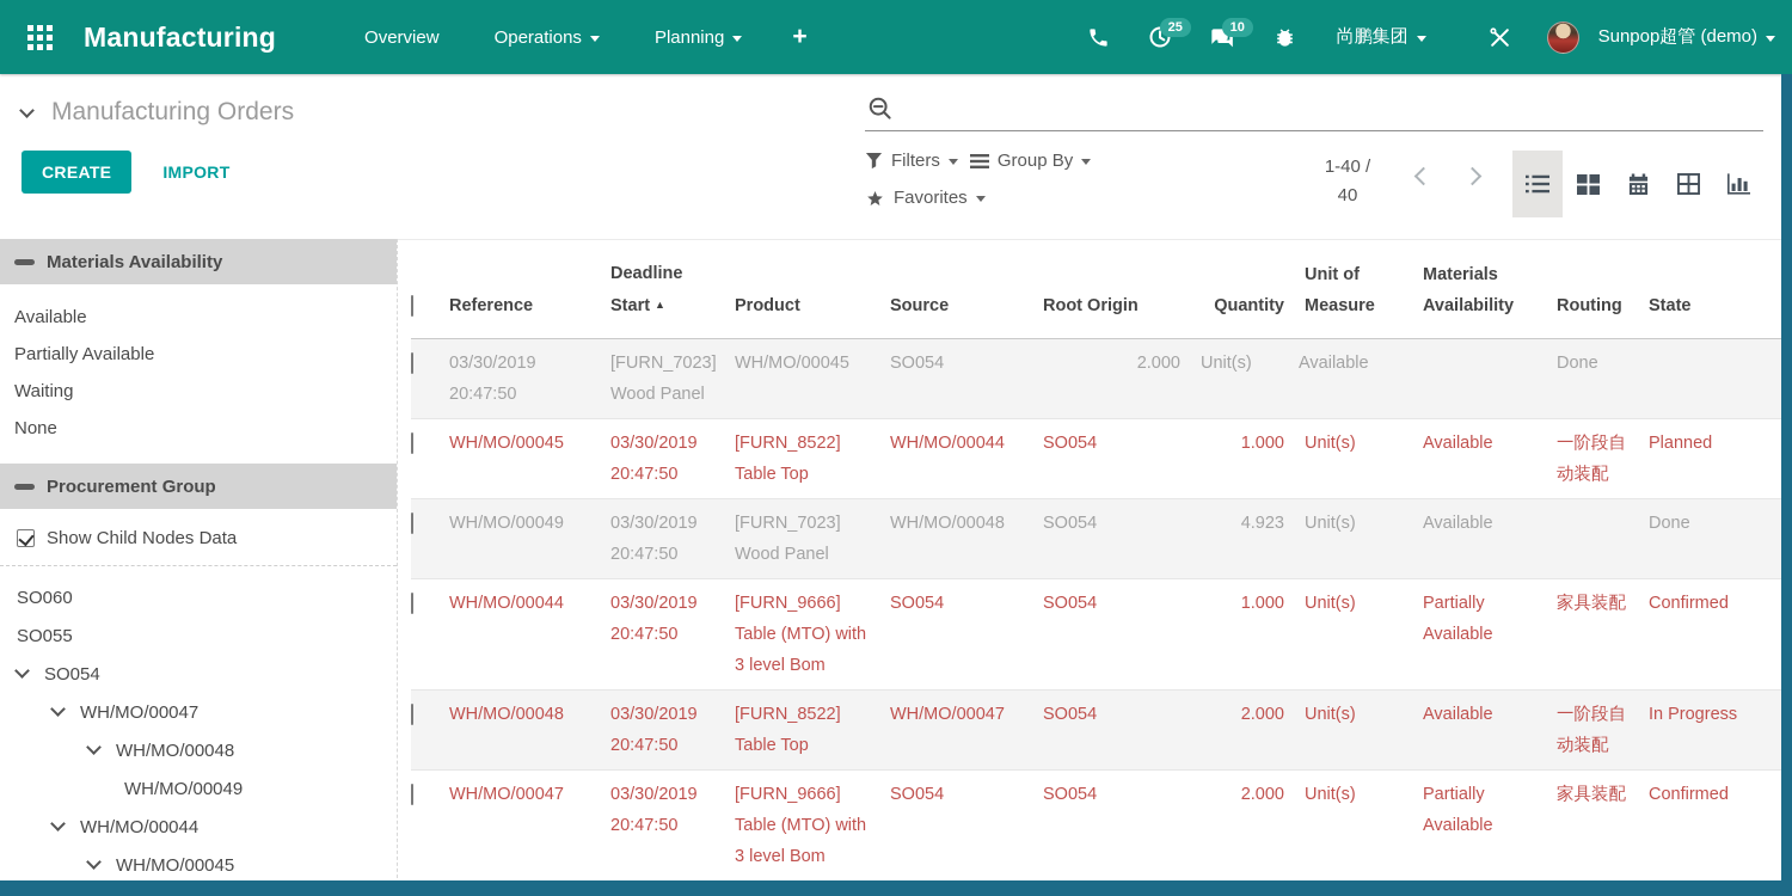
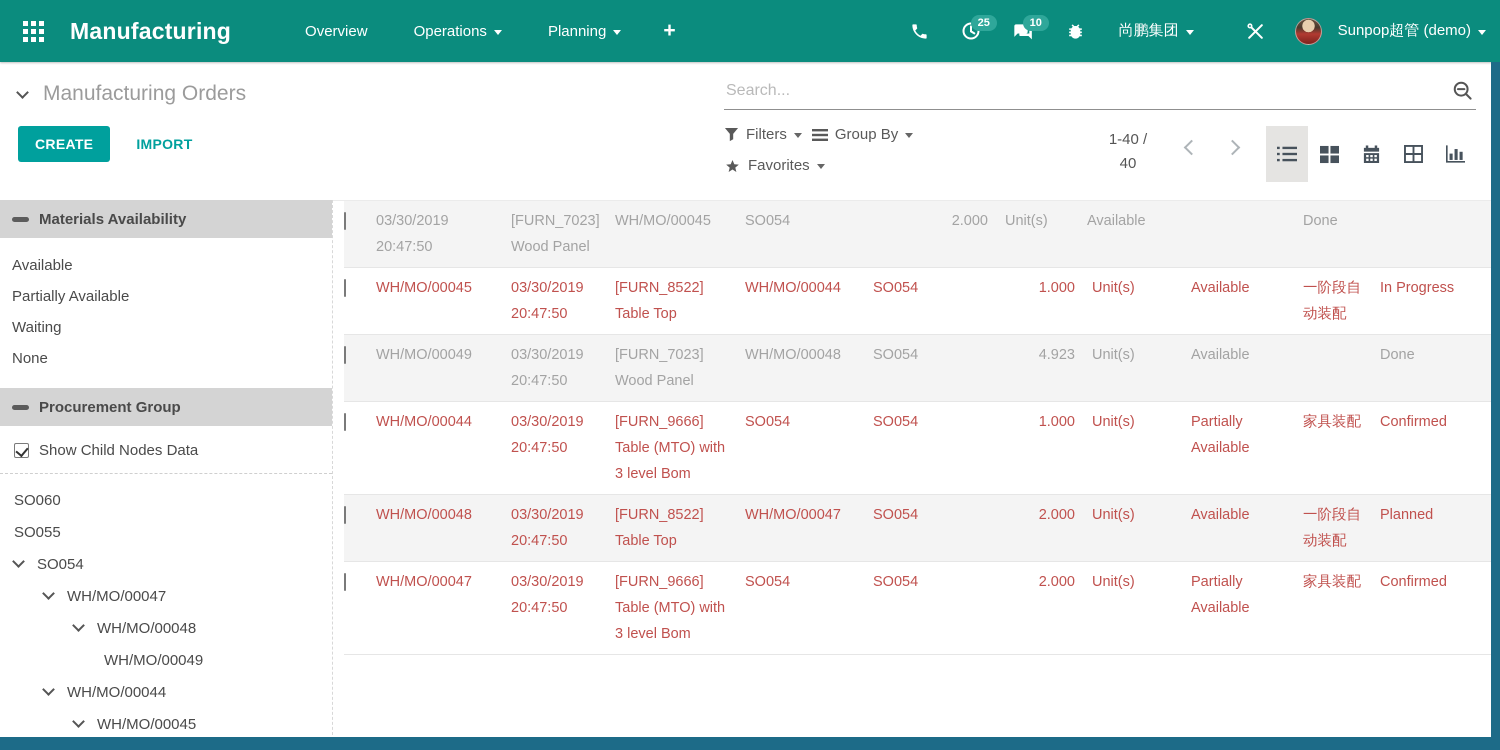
  Manufacturing
  Overview
  Operations
  Planning
  +
  25
  10
  尚鹏集团
  Sunpop超管 (demo)
  Manufacturing Orders
  CREATE
  IMPORT
+ Search...
  Filters
  Group By
  Favorites
  1-40 /
  40
  Materials Availability
  Available
  Partially Available
  Waiting
  None
  Procurement Group
  Show Child Nodes Data
  SO060
  SO055
  SO054
  WH/MO/00047
  WH/MO/00048
  WH/MO/00049
  WH/MO/00044
  WH/MO/00045
- Reference
- Deadline
- Start ▲
- Product
- Source
- Root Origin
- Quantity
- Unit of
- Measure
- Materials
- Availability
- Routing
- State
  03/30/2019 20:47:50
  [FURN_7023] Wood Panel
  WH/MO/00045
  SO054
  2.000
  Unit(s)
  Available
  Done
  WH/MO/00045
  03/30/2019 20:47:50
  [FURN_8522] Table Top
  WH/MO/00044
  SO054
  1.000
  Unit(s)
  Available
  一阶段自动装配
- Planned
+ In Progress
  WH/MO/00049
  03/30/2019 20:47:50
  [FURN_7023] Wood Panel
  WH/MO/00048
  SO054
  4.923
  Unit(s)
  Available
  Done
  WH/MO/00044
  03/30/2019 20:47:50
  [FURN_9666] Table (MTO) with 3 level Bom
  SO054
  SO054
  1.000
  Unit(s)
  Partially Available
  家具装配
  Confirmed
  WH/MO/00048
  03/30/2019 20:47:50
  [FURN_8522] Table Top
  WH/MO/00047
  SO054
  2.000
  Unit(s)
  Available
  一阶段自动装配
- In Progress
+ Planned
  WH/MO/00047
  03/30/2019 20:47:50
  [FURN_9666] Table (MTO) with 3 level Bom
  SO054
  SO054
  2.000
  Unit(s)
  Partially Available
  家具装配
  Confirmed
